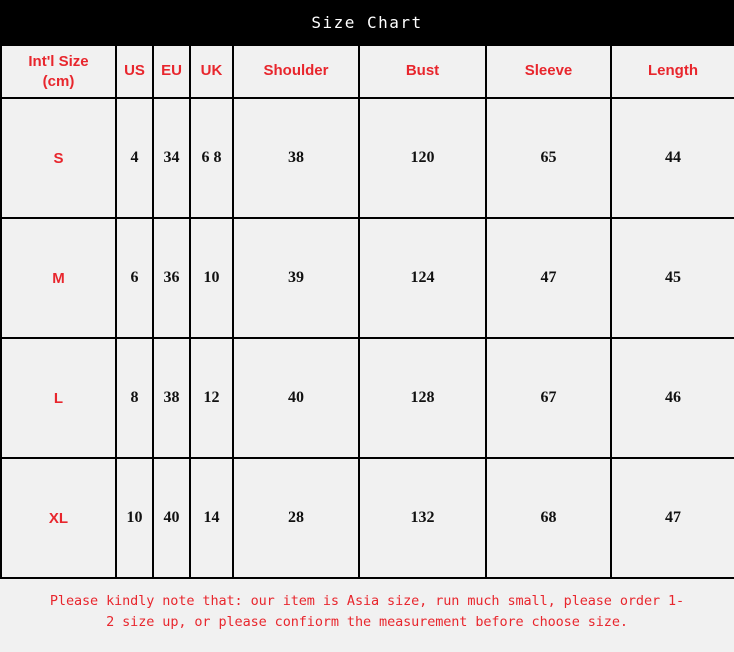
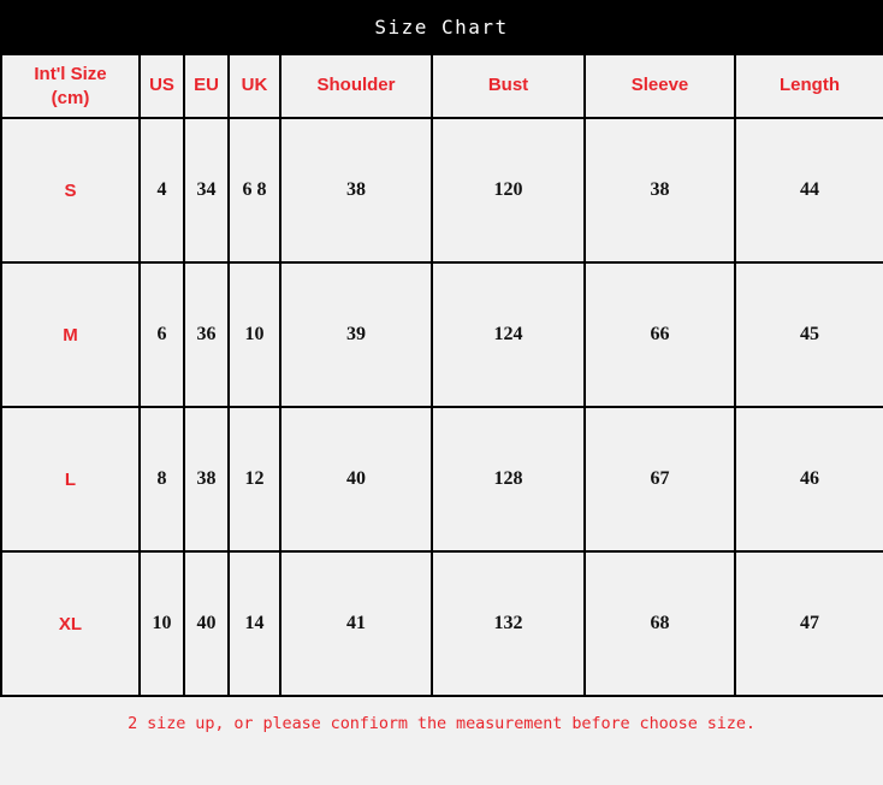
  Size Chart
  Int'l Size (cm)	US	EU	UK	Shoulder	Bust	Sleeve	Length
- S	4	34	6 8	38	120	65	44
+ S	4	34	6 8	38	120	38	44
- M	6	36	10	39	124	47	45
+ M	6	36	10	39	124	66	45
  L	8	38	12	40	128	67	46
- XL	10	40	14	28	132	68	47
+ XL	10	40	14	41	132	68	47
- Please kindly note that: our item is Asia size, run much small, please order 1-
  2 size up, or please confiorm the measurement before choose size.
